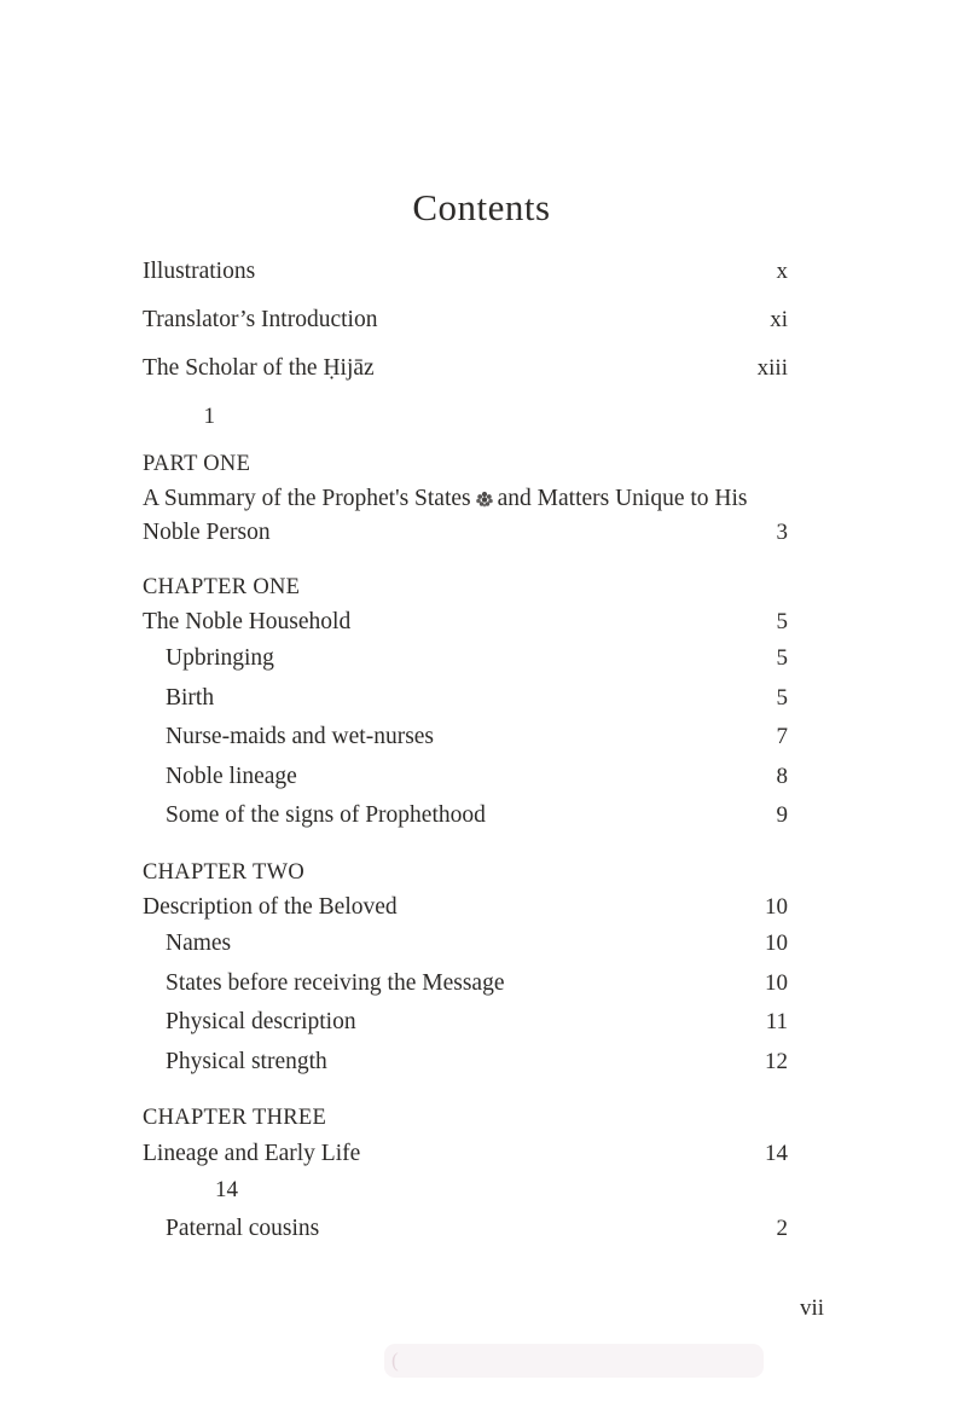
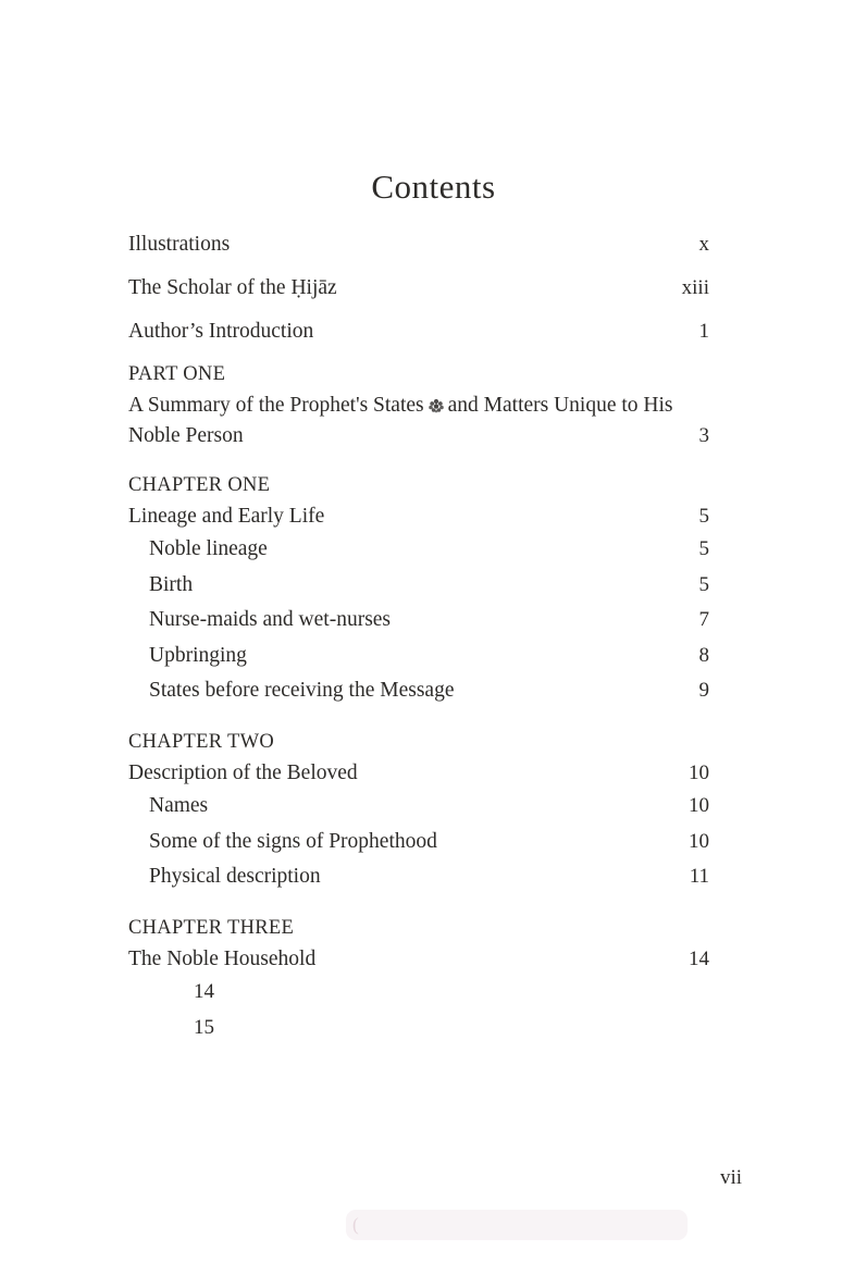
  Contents
  Illustrations
  x
- Translator’s Introduction
- xi
  The Scholar of the Ḥijāz
  xiii
+ Author’s Introduction
  1
  PART ONE
  A Summary of the Prophet's States and Matters Unique to His
  Noble Person
  3
  CHAPTER ONE
- The Noble Household
+ Lineage and Early Life
  5
- Upbringing
+ Noble lineage
  5
  Birth
  5
  Nurse-maids and wet-nurses
  7
- Noble lineage
+ Upbringing
  8
- Some of the signs of Prophethood
+ States before receiving the Message
  9
  CHAPTER TWO
  Description of the Beloved
  10
  Names
  10
- States before receiving the Message
+ Some of the signs of Prophethood
  10
  Physical description
  11
- Physical strength
- 12
  CHAPTER THREE
- Lineage and Early Life
+ The Noble Household
  14
  14
- Paternal cousins
- 2
+ 15
  vii
  (
